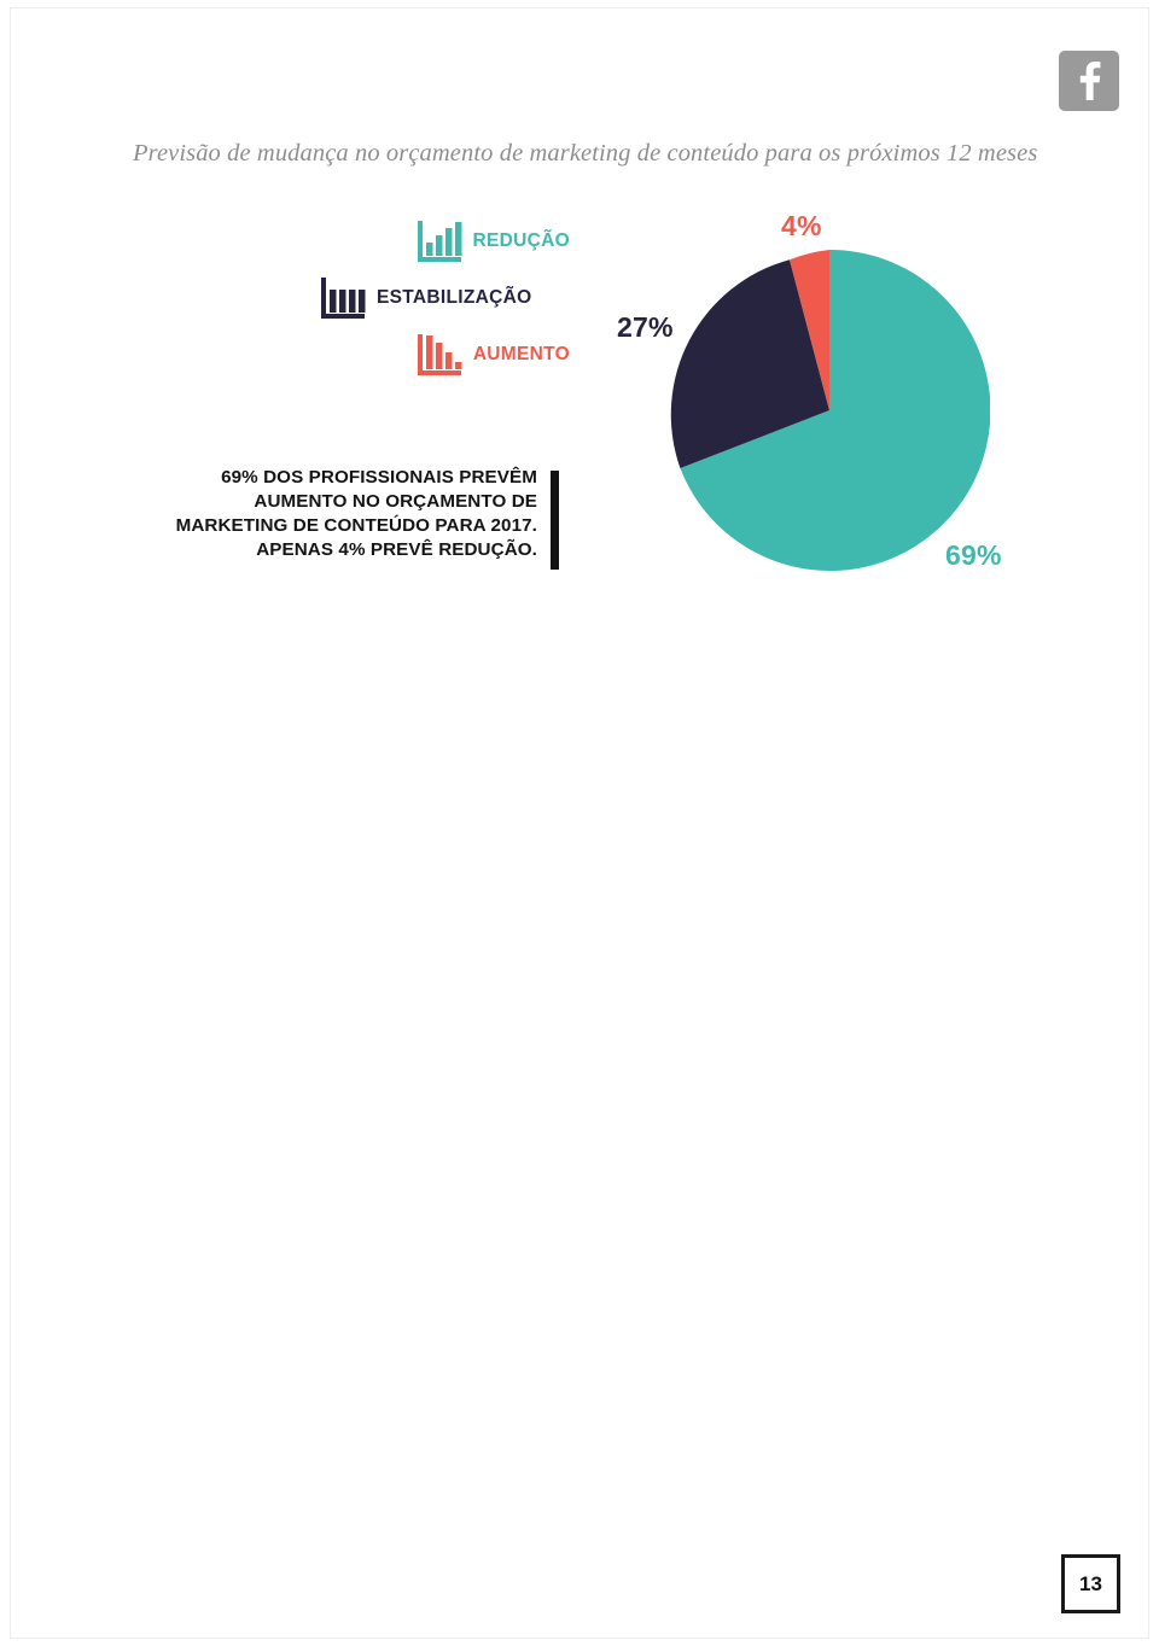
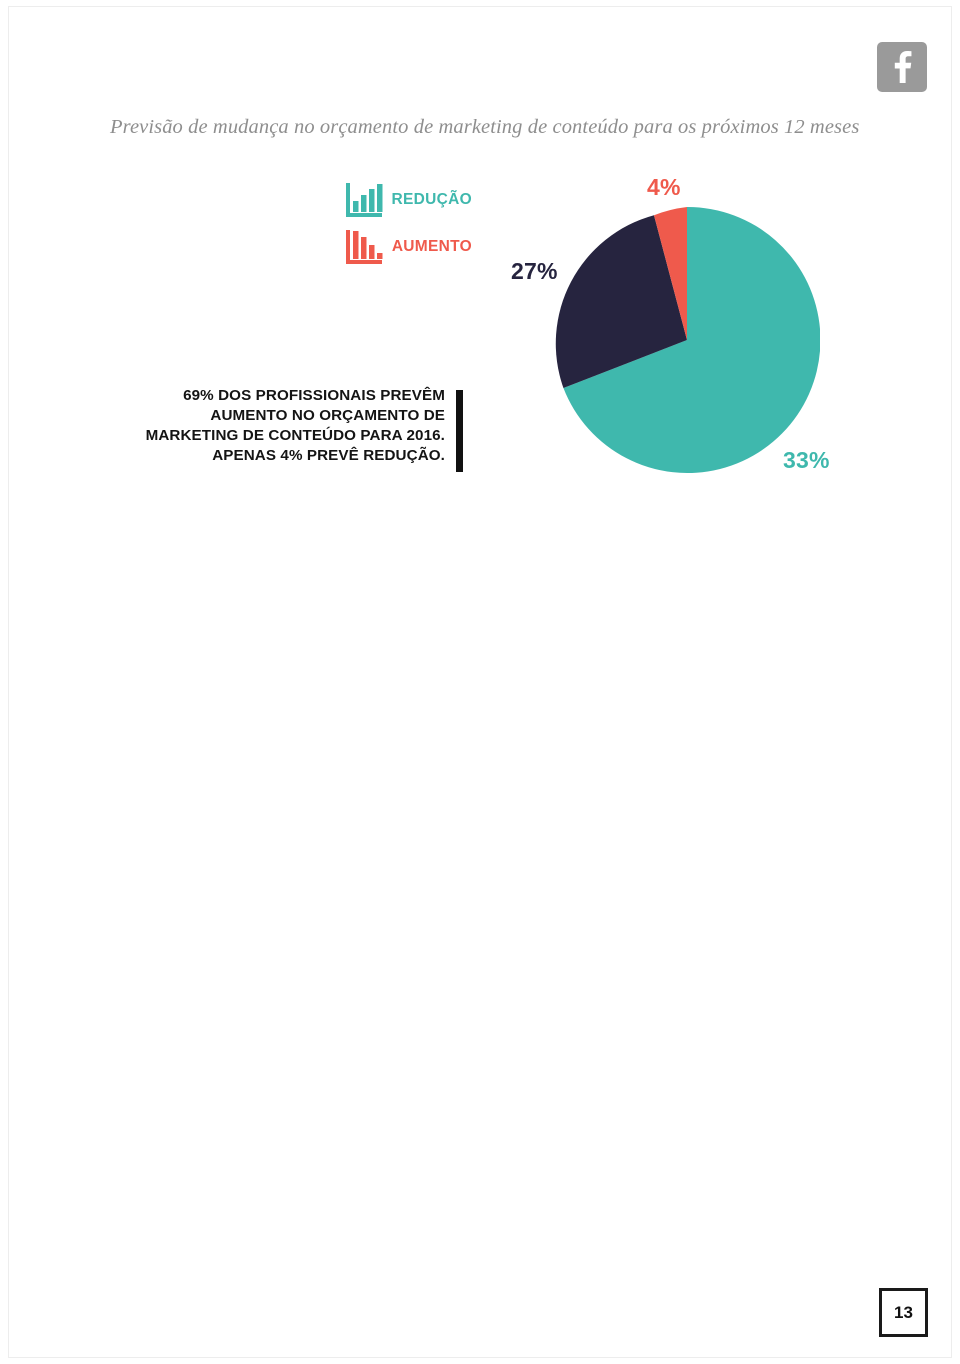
  Previsão de mudança no orçamento de marketing de conteúdo para os próximos 12 meses
  REDUÇÃO
- ESTABILIZAÇÃO
  AUMENTO
  4%
  27%
- 69%
+ 33%
  69% DOS PROFISSIONAIS PREVÊM
  AUMENTO NO ORÇAMENTO DE
- MARKETING DE CONTEÚDO PARA 2017.
+ MARKETING DE CONTEÚDO PARA 2016.
  APENAS 4% PREVÊ REDUÇÃO.
  13
